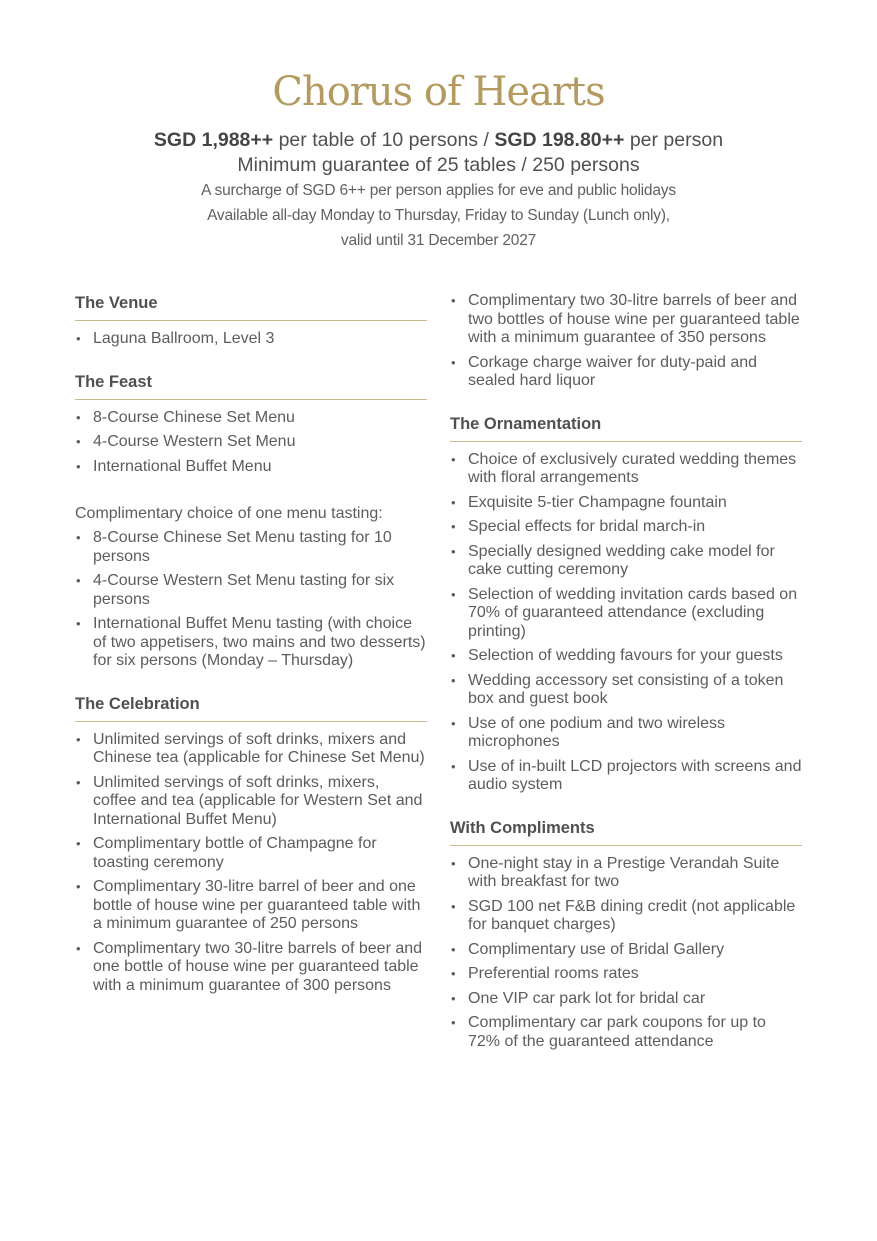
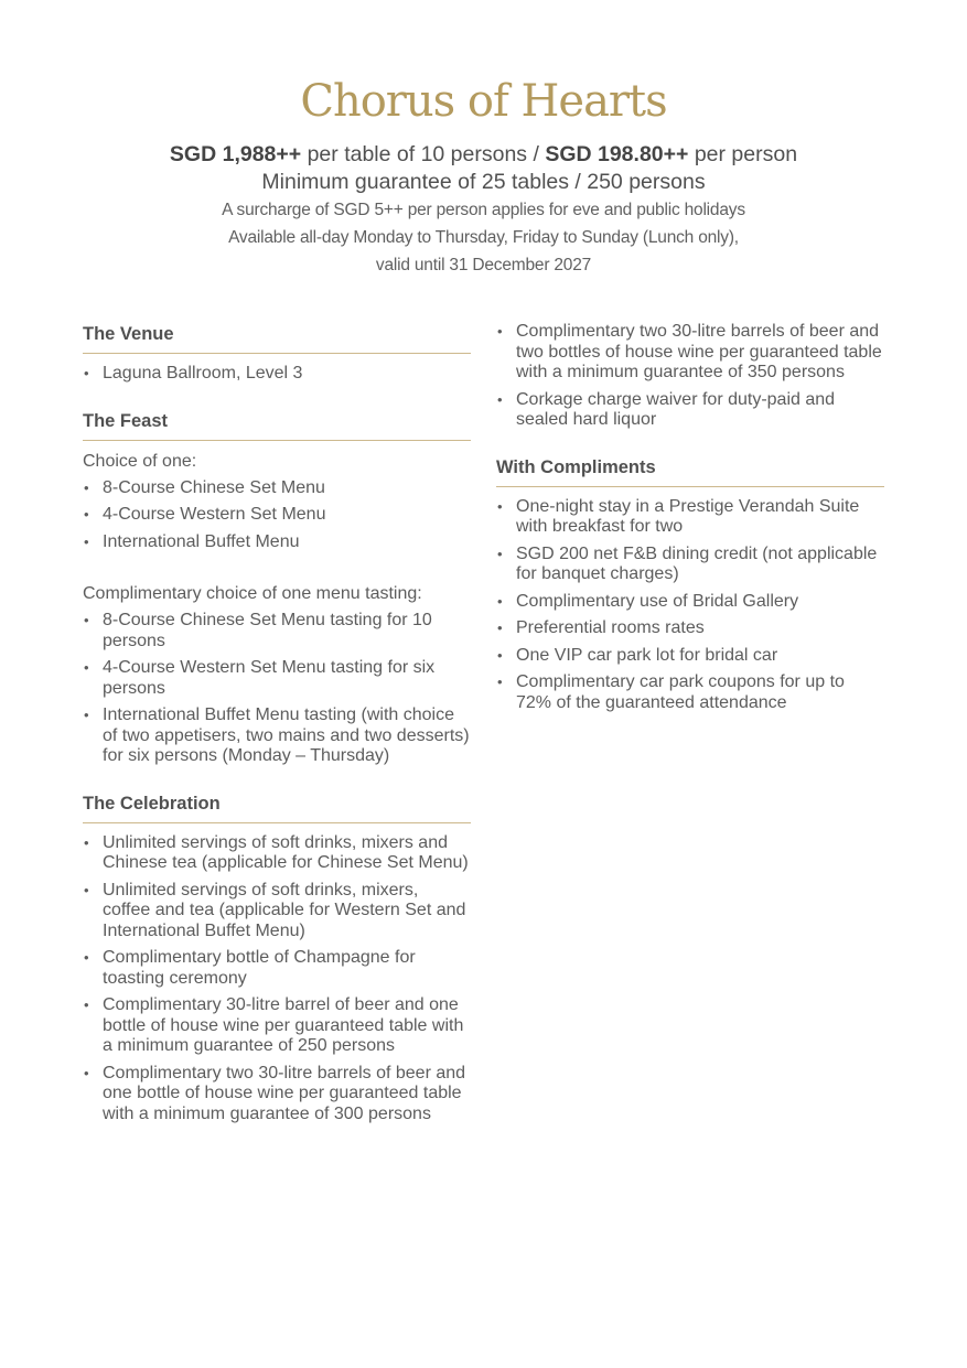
  Chorus of Hearts
  SGD 1,988++ per table of 10 persons / SGD 198.80++ per person
  Minimum guarantee of 25 tables / 250 persons
- A surcharge of SGD 6++ per person applies for eve and public holidays
+ A surcharge of SGD 5++ per person applies for eve and public holidays
  Available all-day Monday to Thursday, Friday to Sunday (Lunch only),
  valid until 31 December 2027
  The Venue
  Laguna Ballroom, Level 3
  The Feast
+ Choice of one:
  8-Course Chinese Set Menu
  4-Course Western Set Menu
  International Buffet Menu
  Complimentary choice of one menu tasting:
  8-Course Chinese Set Menu tasting for 10 persons
  4-Course Western Set Menu tasting for six persons
  International Buffet Menu tasting (with choice of two appetisers, two mains and two desserts) for six persons (Monday – Thursday)
  The Celebration
  Unlimited servings of soft drinks, mixers and Chinese tea (applicable for Chinese Set Menu)
  Unlimited servings of soft drinks, mixers, coffee and tea (applicable for Western Set and International Buffet Menu)
  Complimentary bottle of Champagne for toasting ceremony
  Complimentary 30-litre barrel of beer and one bottle of house wine per guaranteed table with a minimum guarantee of 250 persons
  Complimentary two 30-litre barrels of beer and one bottle of house wine per guaranteed table with a minimum guarantee of 300 persons
  Complimentary two 30-litre barrels of beer and two bottles of house wine per guaranteed table with a minimum guarantee of 350 persons
  Corkage charge waiver for duty-paid and sealed hard liquor
- The Ornamentation
- Choice of exclusively curated wedding themes with floral arrangements
- Exquisite 5-tier Champagne fountain
- Special effects for bridal march-in
- Specially designed wedding cake model for cake cutting ceremony
- Selection of wedding invitation cards based on 70% of guaranteed attendance (excluding printing)
- Selection of wedding favours for your guests
- Wedding accessory set consisting of a token box and guest book
- Use of one podium and two wireless microphones
- Use of in-built LCD projectors with screens and audio system
  With Compliments
  One-night stay in a Prestige Verandah Suite with breakfast for two
- SGD 100 net F&B dining credit (not applicable for banquet charges)
+ SGD 200 net F&B dining credit (not applicable for banquet charges)
  Complimentary use of Bridal Gallery
  Preferential rooms rates
  One VIP car park lot for bridal car
  Complimentary car park coupons for up to 72% of the guaranteed attendance
